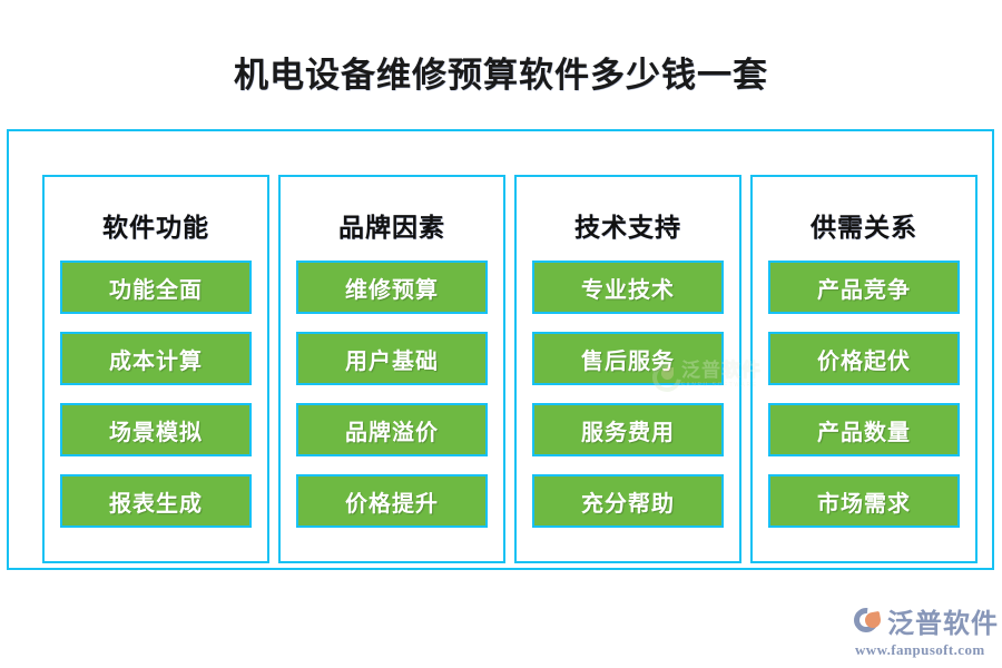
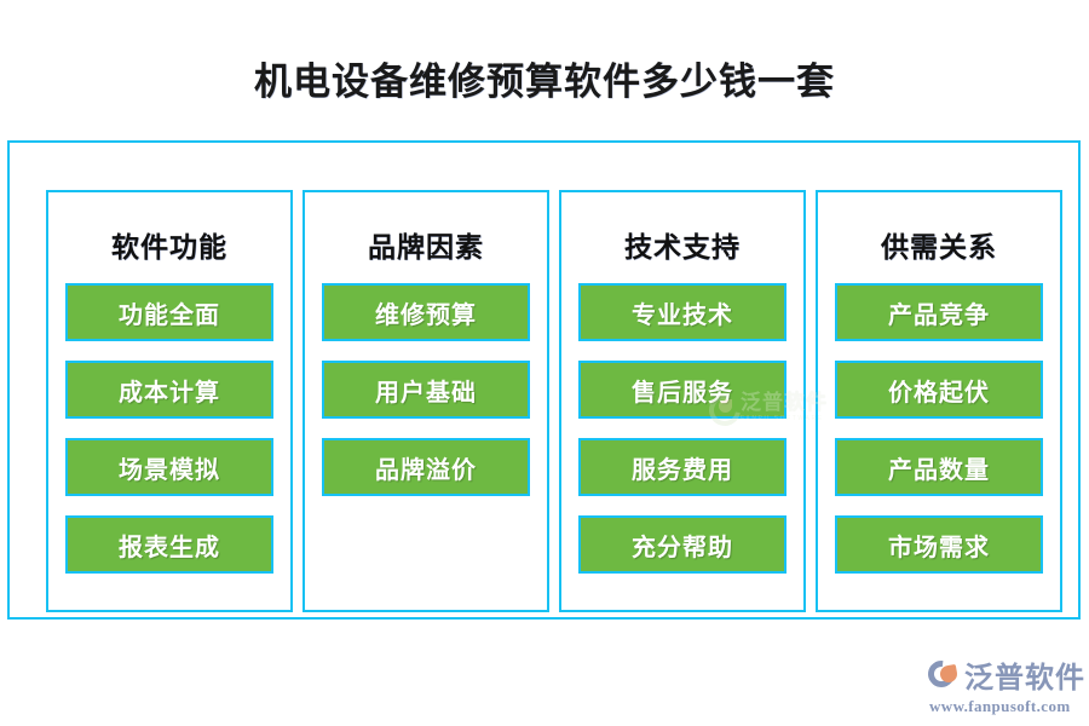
  机电设备维修预算软件多少钱一套
  软件功能
  功能全面
  成本计算
  场景模拟
  报表生成
  品牌因素
  维修预算
  用户基础
  品牌溢价
- 价格提升
  技术支持
  专业技术
  售后服务
  服务费用
  充分帮助
  供需关系
  产品竞争
  价格起伏
  产品数量
  市场需求
  泛普软件
  泛普软件
  www.fanpusoft.com
